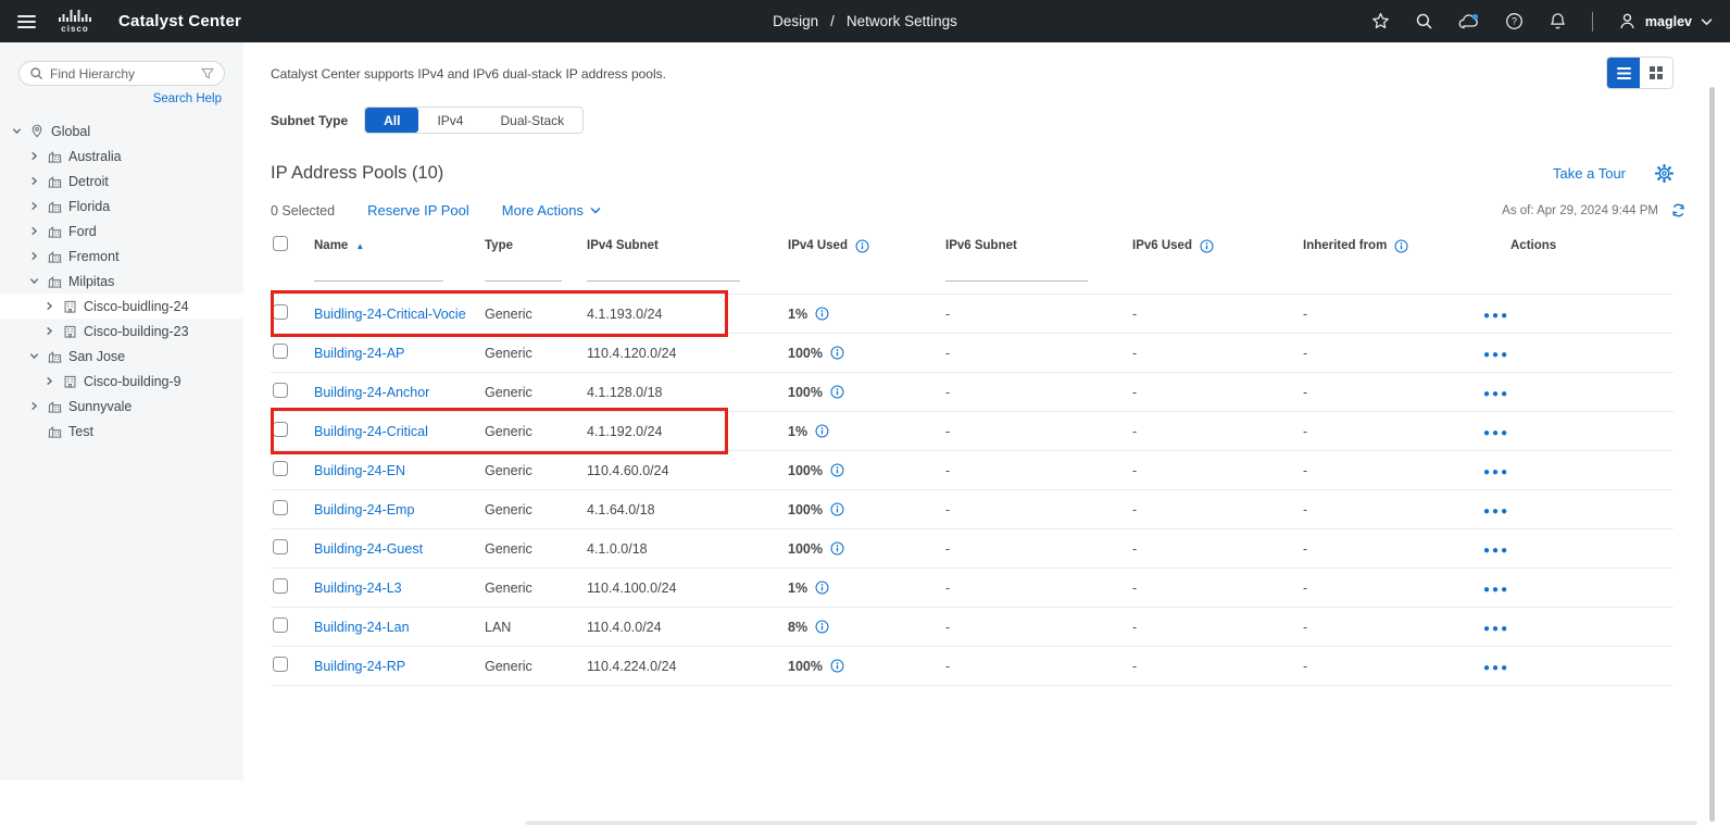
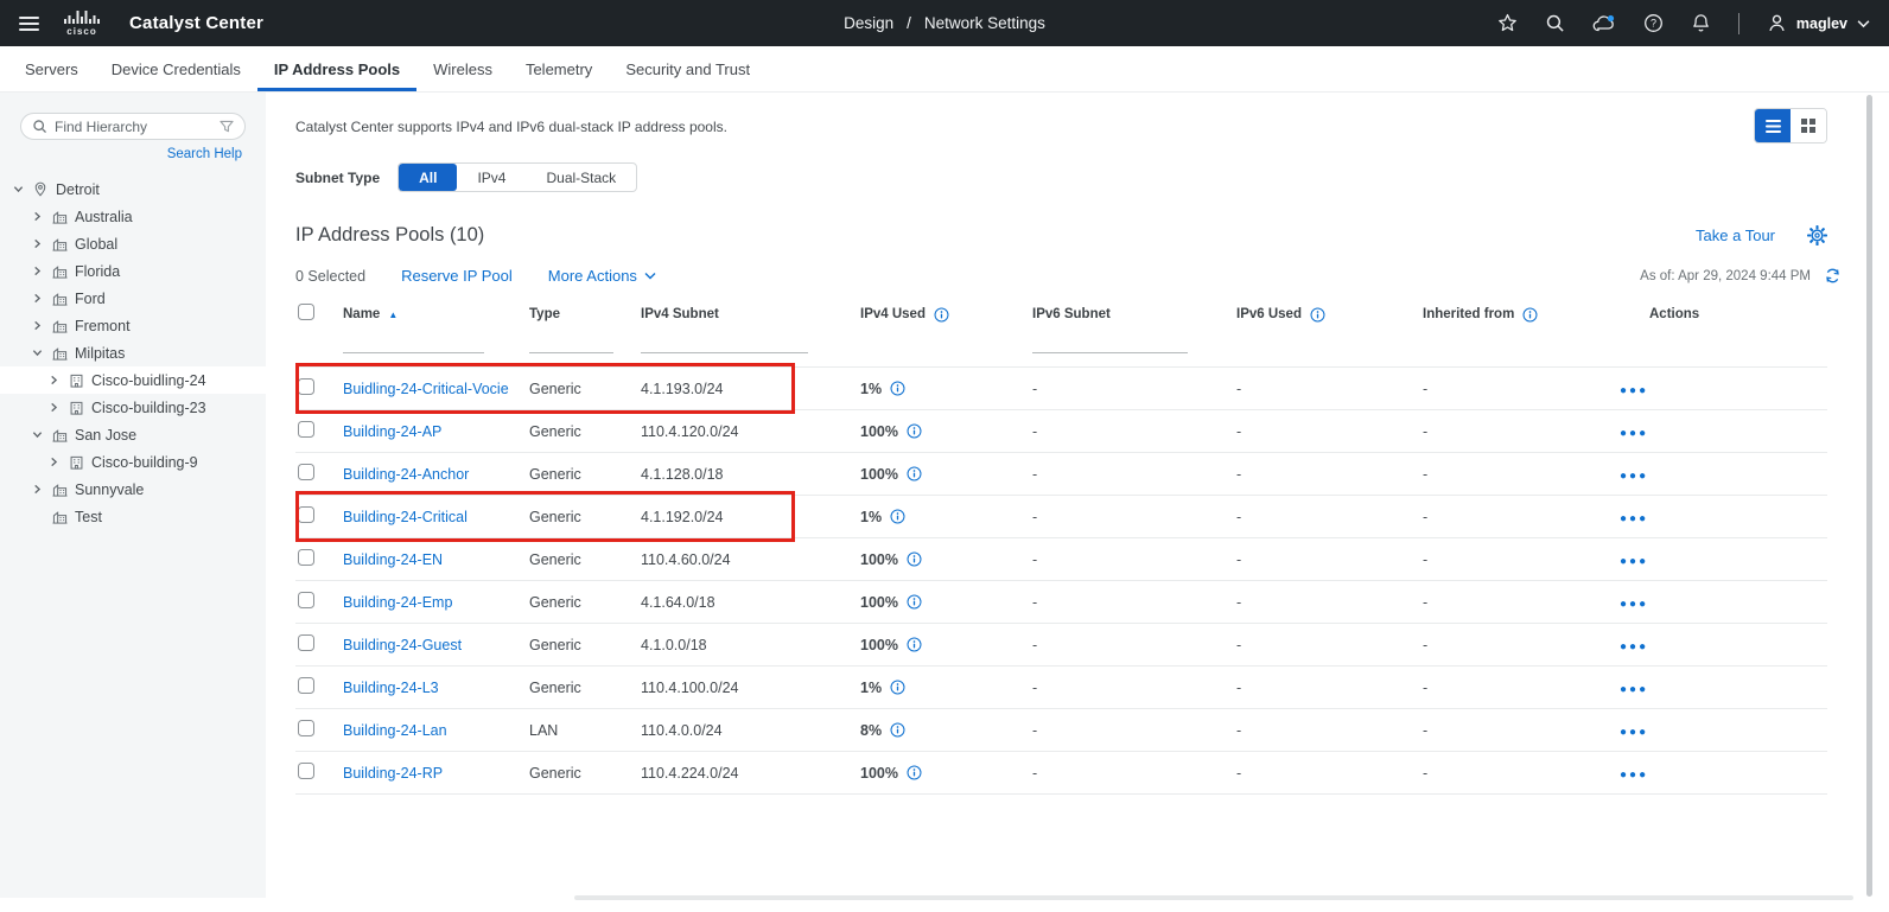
  cisco
  Catalyst Center
  Design
  /
  Network Settings
  ?
  maglev
+ Servers
+ Device Credentials
+ IP Address Pools
+ Wireless
+ Telemetry
+ Security and Trust
  Find Hierarchy
  Search Help
- Global
+ Detroit
  Australia
- Detroit
+ Global
  Florida
  Ford
  Fremont
  Milpitas
  Cisco-buidling-24
  Cisco-building-23
  San Jose
  Cisco-building-9
  Sunnyvale
  Test
  Catalyst Center supports IPv4 and IPv6 dual-stack IP address pools.
  Subnet Type
  All
  IPv4
  Dual-Stack
  IP Address Pools (10)
  Take a Tour
  0 Selected
  Reserve IP Pool
  More Actions
  As of: Apr 29, 2024 9:44 PM
  Name
  ▲
  Type
  IPv4 Subnet
  IPv4 Used
  IPv6 Subnet
  IPv6 Used
  Inherited from
  Actions
  Buidling-24-Critical-Vocie
  Generic
  4.1.193.0/24
  1%
  -
  -
  -
  ●●●
  Building-24-AP
  Generic
  110.4.120.0/24
  100%
  -
  -
  -
  ●●●
  Building-24-Anchor
  Generic
  4.1.128.0/18
  100%
  -
  -
  -
  ●●●
  Building-24-Critical
  Generic
  4.1.192.0/24
  1%
  -
  -
  -
  ●●●
  Building-24-EN
  Generic
  110.4.60.0/24
  100%
  -
  -
  -
  ●●●
  Building-24-Emp
  Generic
  4.1.64.0/18
  100%
  -
  -
  -
  ●●●
  Building-24-Guest
  Generic
  4.1.0.0/18
  100%
  -
  -
  -
  ●●●
  Building-24-L3
  Generic
  110.4.100.0/24
  1%
  -
  -
  -
  ●●●
  Building-24-Lan
  LAN
  110.4.0.0/24
  8%
  -
  -
  -
  ●●●
  Building-24-RP
  Generic
  110.4.224.0/24
  100%
  -
  -
  -
  ●●●
